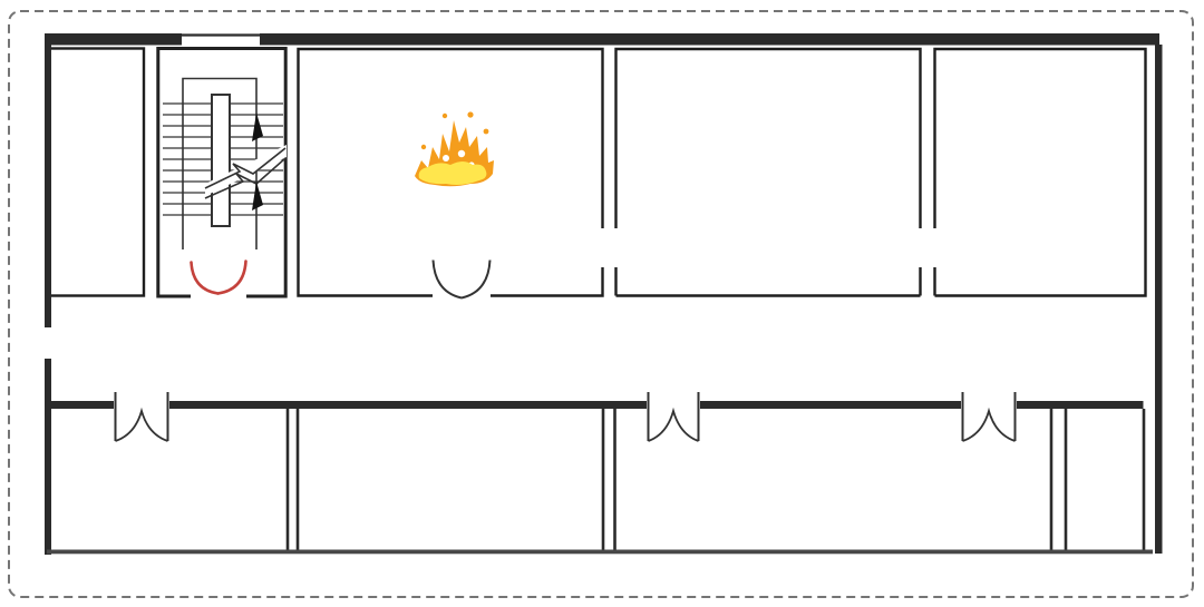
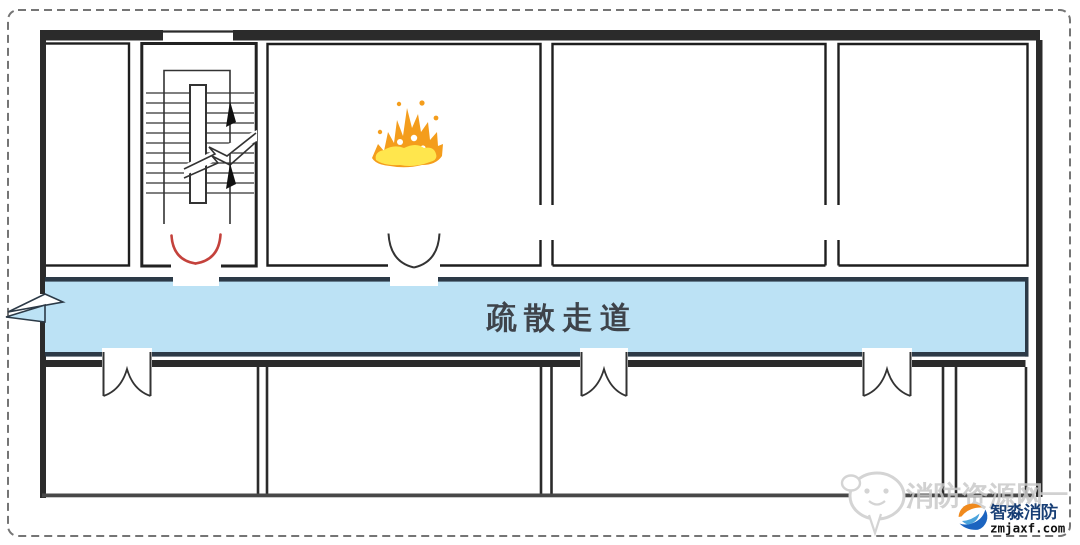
+ 疏散走道
+ 消防资源网
+ —
+ 智淼消防
+ zmjaxf.com
